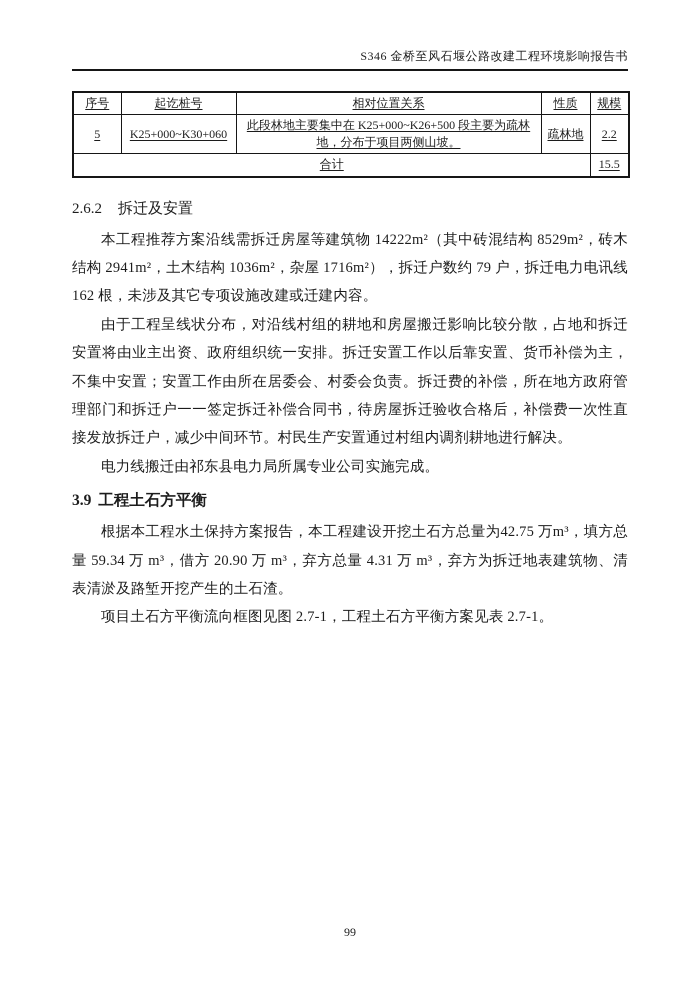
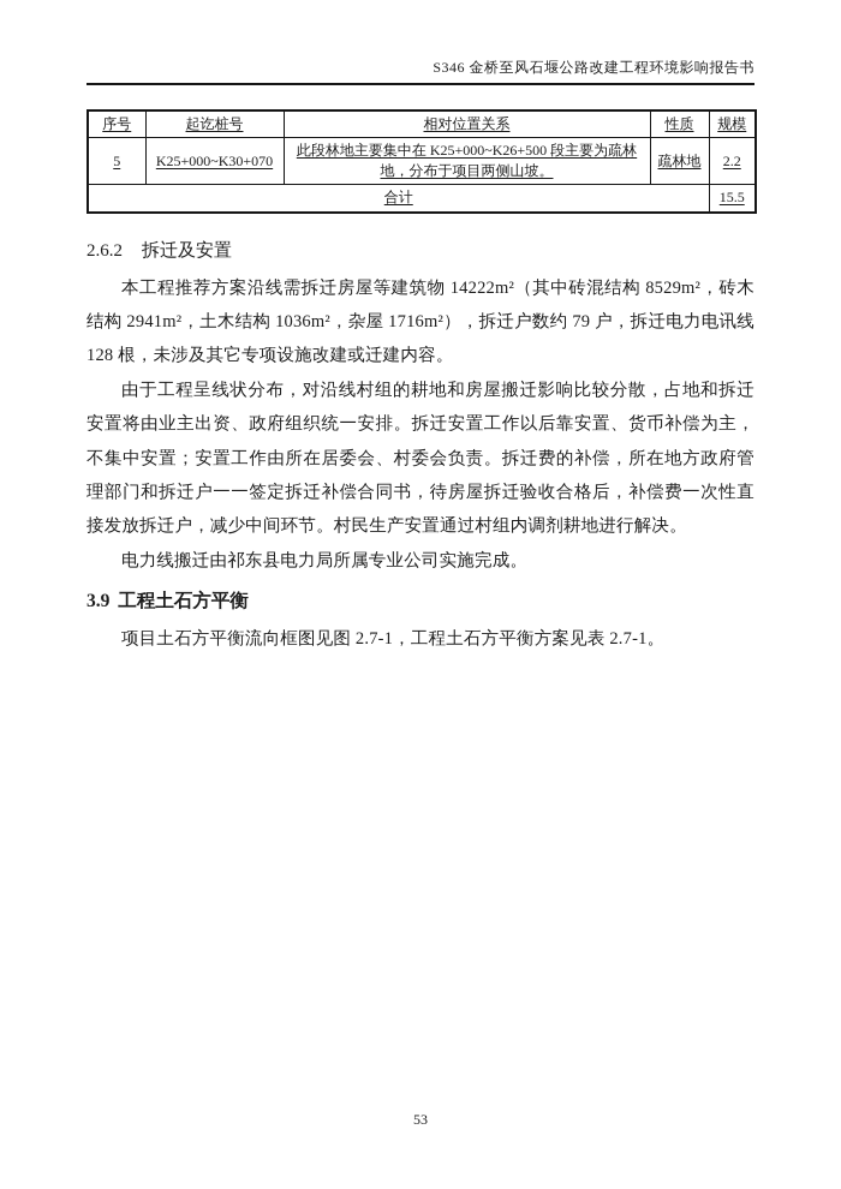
  S346 金桥至风石堰公路改建工程环境影响报告书
  序号	起讫桩号	相对位置关系	性质	规模
- 5	K25+000~K30+060	此段林地主要集中在 K25+000~K26+500 段主要为疏林地，分布于项目两侧山坡。	疏林地	2.2
+ 5	K25+000~K30+070	此段林地主要集中在 K25+000~K26+500 段主要为疏林地，分布于项目两侧山坡。	疏林地	2.2
  合计	15.5
  2.6.2 拆迁及安置
- 本工程推荐方案沿线需拆迁房屋等建筑物 14222m²（其中砖混结构 8529m²，砖木结构 2941m²，土木结构 1036m²，杂屋 1716m²），拆迁户数约 79 户，拆迁电力电讯线 162 根，未涉及其它专项设施改建或迁建内容。
+ 本工程推荐方案沿线需拆迁房屋等建筑物 14222m²（其中砖混结构 8529m²，砖木结构 2941m²，土木结构 1036m²，杂屋 1716m²），拆迁户数约 79 户，拆迁电力电讯线 128 根，未涉及其它专项设施改建或迁建内容。
  由于工程呈线状分布，对沿线村组的耕地和房屋搬迁影响比较分散，占地和拆迁安置将由业主出资、政府组织统一安排。拆迁安置工作以后靠安置、货币补偿为主，不集中安置；安置工作由所在居委会、村委会负责。拆迁费的补偿，所在地方政府管理部门和拆迁户一一签定拆迁补偿合同书，待房屋拆迁验收合格后，补偿费一次性直接发放拆迁户，减少中间环节。村民生产安置通过村组内调剂耕地进行解决。
  电力线搬迁由祁东县电力局所属专业公司实施完成。
  3.9 工程土石方平衡
- 根据本工程水土保持方案报告，本工程建设开挖土石方总量为42.75 万m³，填方总量 59.34 万 m³，借方 20.90 万 m³，弃方总量 4.31 万 m³，弃方为拆迁地表建筑物、清表清淤及路堑开挖产生的土石渣。
  项目土石方平衡流向框图见图 2.7-1，工程土石方平衡方案见表 2.7-1。
- 99
+ 53
